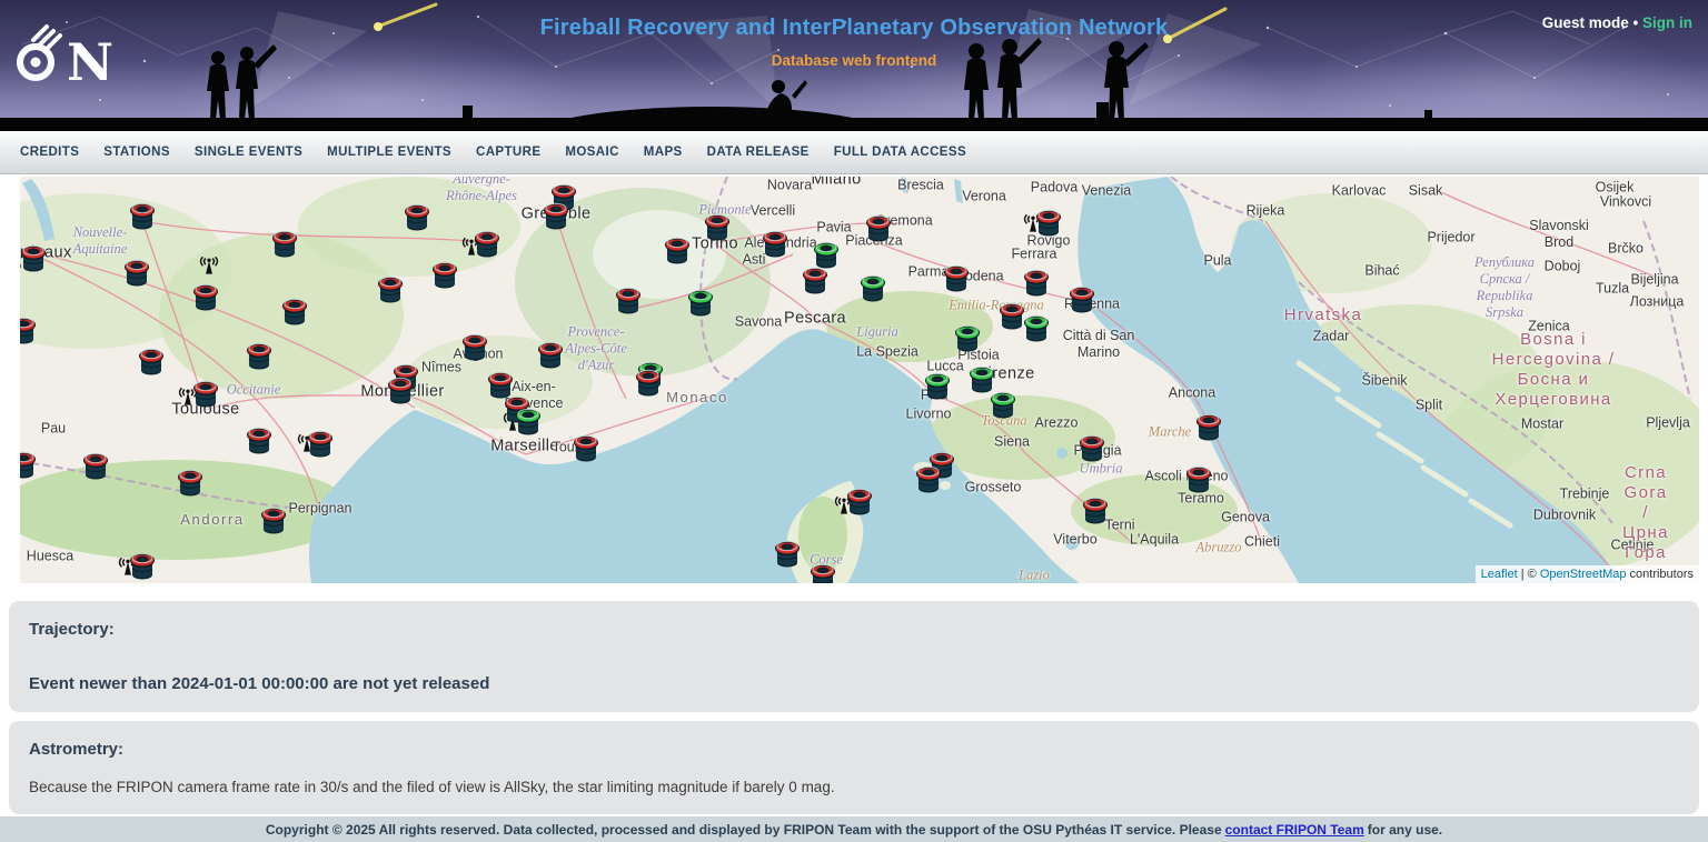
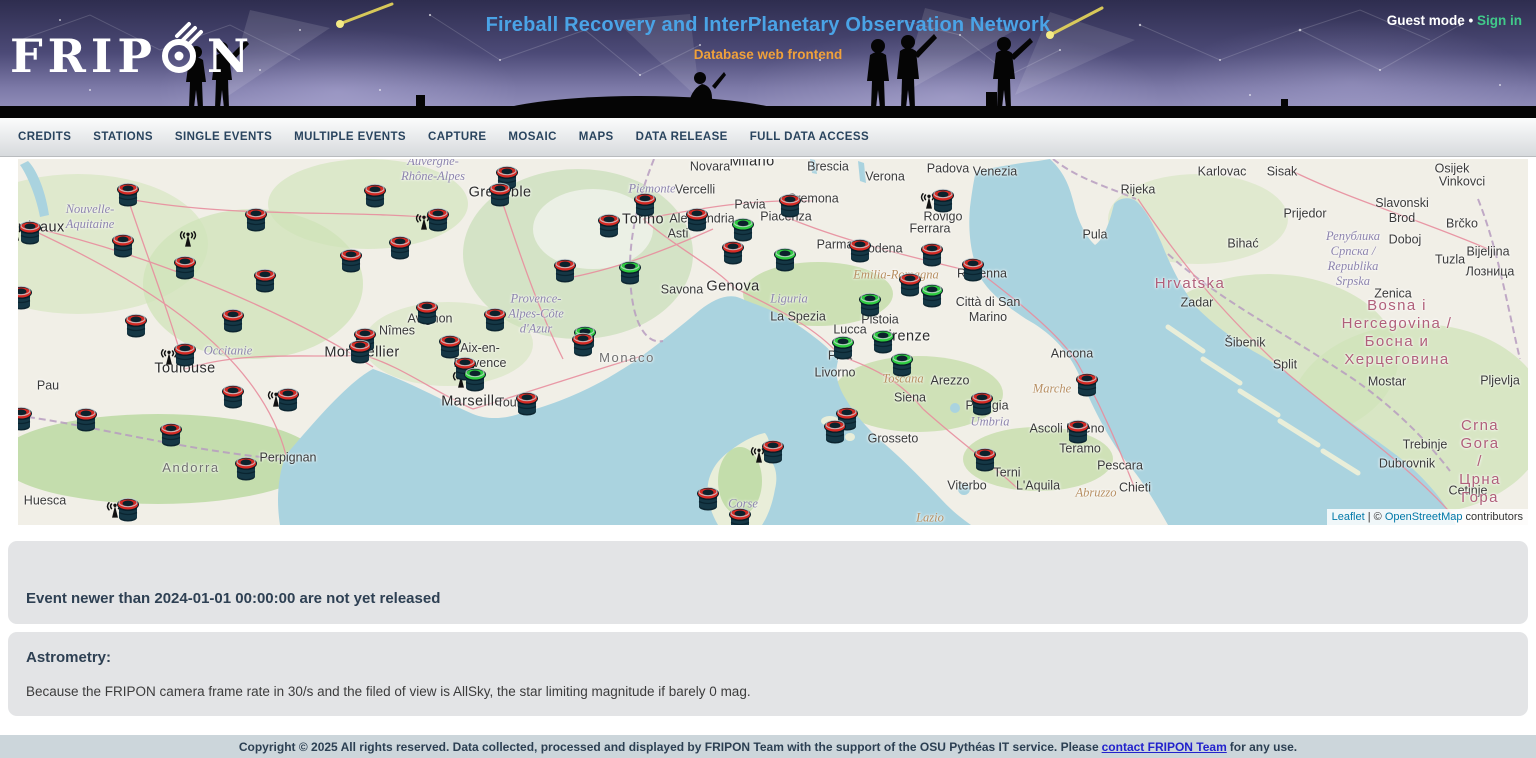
+ FRIP
  N
  Fireball Recovery and InterPlanetary Observation Network
  Database web frontend
  Guest mode • Sign in
  CREDITS
  STATIONS
  SINGLE EVENTS
  MULTIPLE EVENTS
  CAPTURE
  MOSAIC
  MAPS
  DATA RELEASE
  FULL DATA ACCESS
  Leaflet | © OpenStreetMap contributors
  Pau
  Huesca
  Toulouse
  Perpignan
  Monellier
  Nîmes
  Aix-en-
  Marseille
  Monaco
  Greble
  Andorra
  Torino
  Asti
  Alendria
  Vercelli
  Novara
  Milano
  Pavia
  emona
  Piacza
  Brescia
  Verona
  Padova
  Venezia
  Rovigo
  Ferrara
  Parm
  odena
  Renna
- Pescara
+ Genova
  Savona
  La Spezia
  Pistoia
  Lucca
  renze
  Città di San
  Marino
  Livorno
  Arezzo
  Siena
  Grosseto
  Ancona
  Teramo
  Terni
  Viterbo
  L'Aquila
- Genova
+ Pescara
  Chieti
  Pula
  Rijeka
  Karlovac
  Sisak
  Osijek
  Vinkovci
  Slavonski
  Brod
  Brčko
  Prijedor
  Bihać
  Doboj
  Tuzla
  Bijeljina
  Лозница
  Zadar
  Zenica
  Šibenik
  Split
  Mostar
  Pljevlja
  Trebinje
  Dubrovnik
  Cetinje
  Nouvelle-
  Aquitaine
  Auvergne-
  Rhône-Alpes
  Occitanie
  Provence-
  Alpes-Côte
  d'Azur
  Piemonte
  Liguria
  Umbria
  Република
  Српска /
  Republika
  Srpska
  Corse
  Emilia-Roagna
  Toscana
  Marche
  Abruzzo
  Lazio
  Hrvatska
  Bosna i Hercegovina /
  Босна и
  Херцеговина
  Crna Gora /
  Црна Гора
- Trajectory:
  Event newer than 2024-01-01 00:00:00 are not yet released
  Astrometry:
  Because the FRIPON camera frame rate in 30/s and the filed of view is AllSky, the star limiting magnitude if barely 0 mag.
  Copyright © 2025 All rights reserved. Data collected, processed and displayed by FRIPON Team with the support of the OSU Pythéas IT service. Please
  contact FRIPON Team
  for any use.
